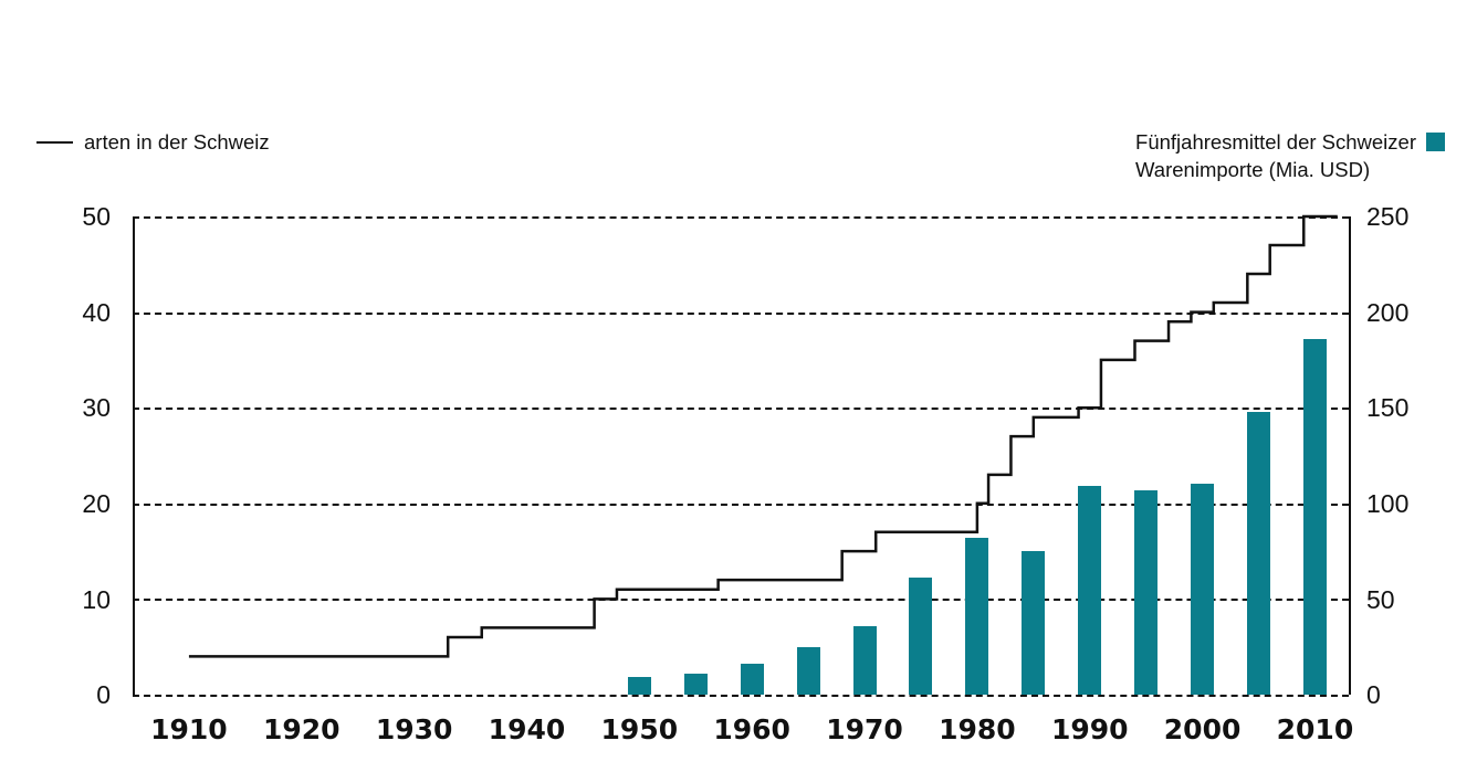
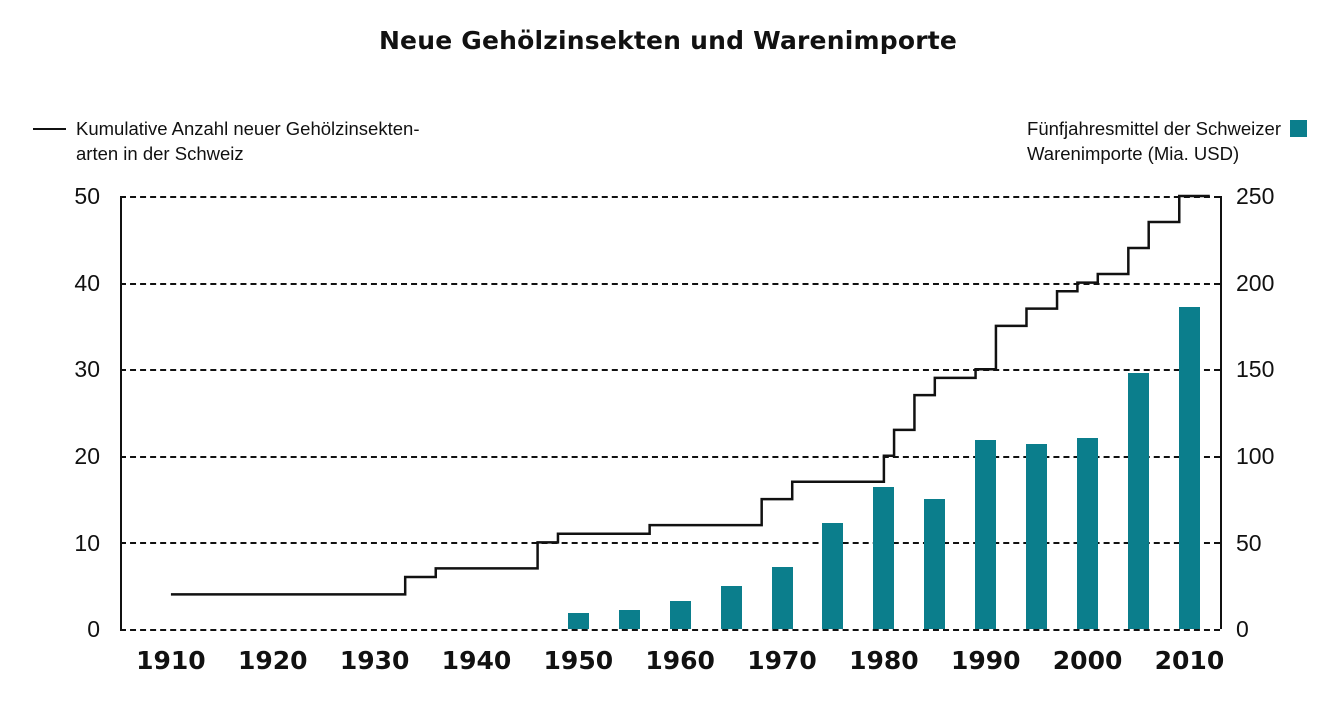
+ Neue Gehölzinsekten und Warenimporte
+ Kumulative Anzahl neuer Gehölzinsekten-
  arten in der Schweiz
  Fünfjahresmittel der Schweizer
  Warenimporte (Mia. USD)
  50
  40
  30
  20
  10
  0
  250
  200
  150
  100
  50
  0
  1910
  1920
  1930
  1940
  1950
  1960
  1970
  1980
  1990
  2000
  2010
